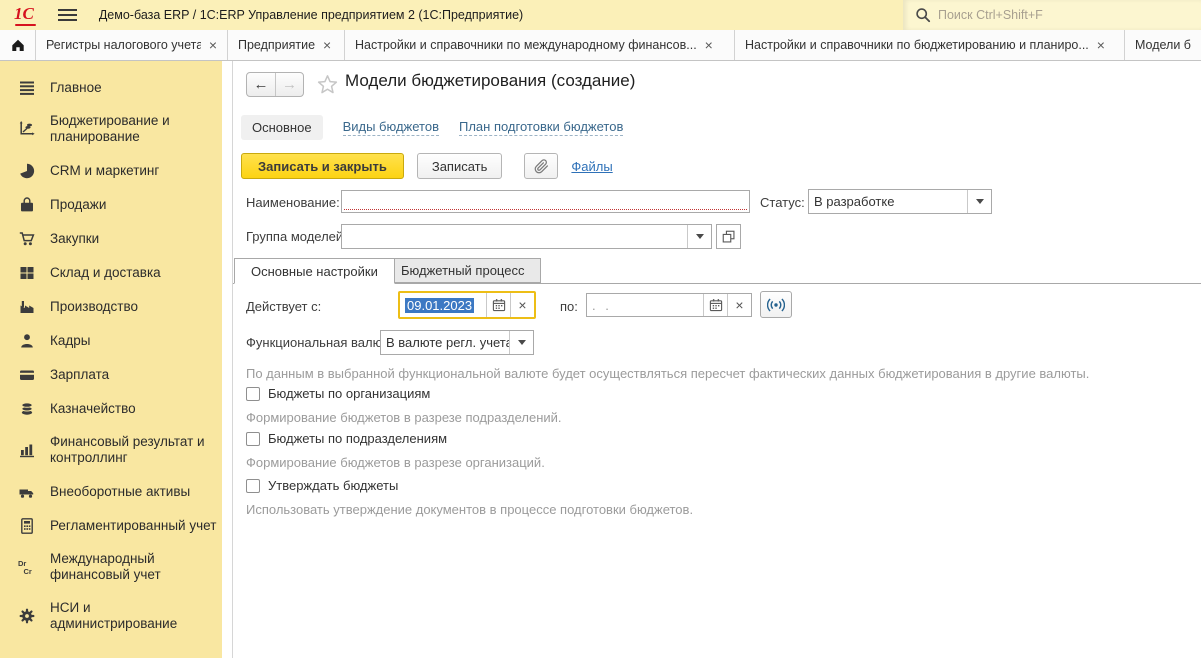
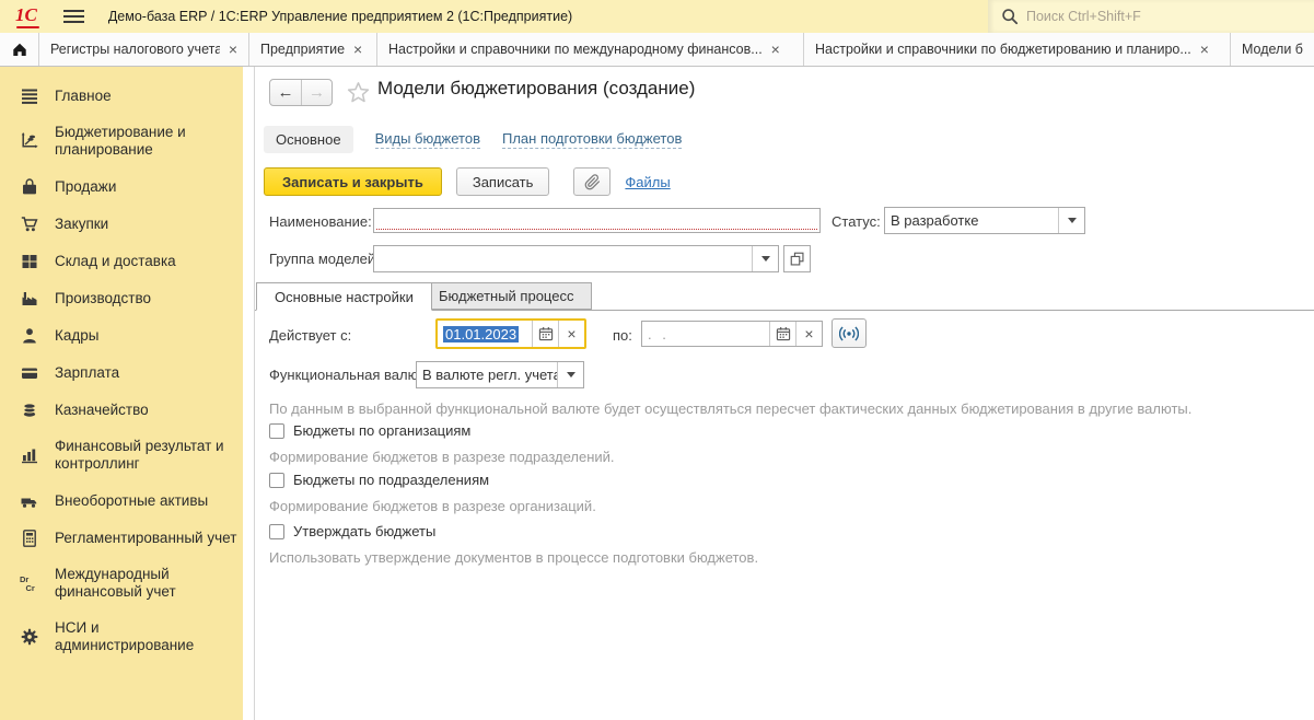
  1С
  Демо-база ERP / 1С:ERP Управление предприятием 2 (1С:Предприятие)
  Поиск Ctrl+Shift+F
  Регистры налогового учета
  ×
  Предприятие
  ×
  Настройки и справочники по международному финансов...
  ×
  Настройки и справочники по бюджетированию и планиро...
  ×
  Модели б
  Главное
  Бюджетирование и
  планирование
- CRM и маркетинг
  Продажи
  Закупки
  Склад и доставка
  Производство
  Кадры
  Зарплата
  Казначейство
  Финансовый результат и
  контроллинг
  Внеоборотные активы
  Регламентированный учет
  Dr
  Cr
  Международный
  финансовый учет
  НСИ и
  администрирование
  ←
  →
  Модели бюджетирования (создание)
  Основное
  Виды бюджетов
  План подготовки бюджетов
  Записать и закрыть
  Записать
  Файлы
  Наименование:
  Статус:
  В разработке
  Группа моделей
  Основные настройки
  Бюджетный процесс
  Действует с:
- 09.01.2023
+ 01.01.2023
  ×
  по:
  . .
  ×
  Функциональная валю
  В валюте регл. учет
  По данным в выбранной функциональной валюте будет осуществляться пересчет фактических данных бюджетирования в другие валюты.
  Бюджеты по организациям
  Формирование бюджетов в разрезе подразделений.
  Бюджеты по подразделениям
  Формирование бюджетов в разрезе организаций.
  Утверждать бюджеты
  Использовать утверждение документов в процессе подготовки бюджетов.
